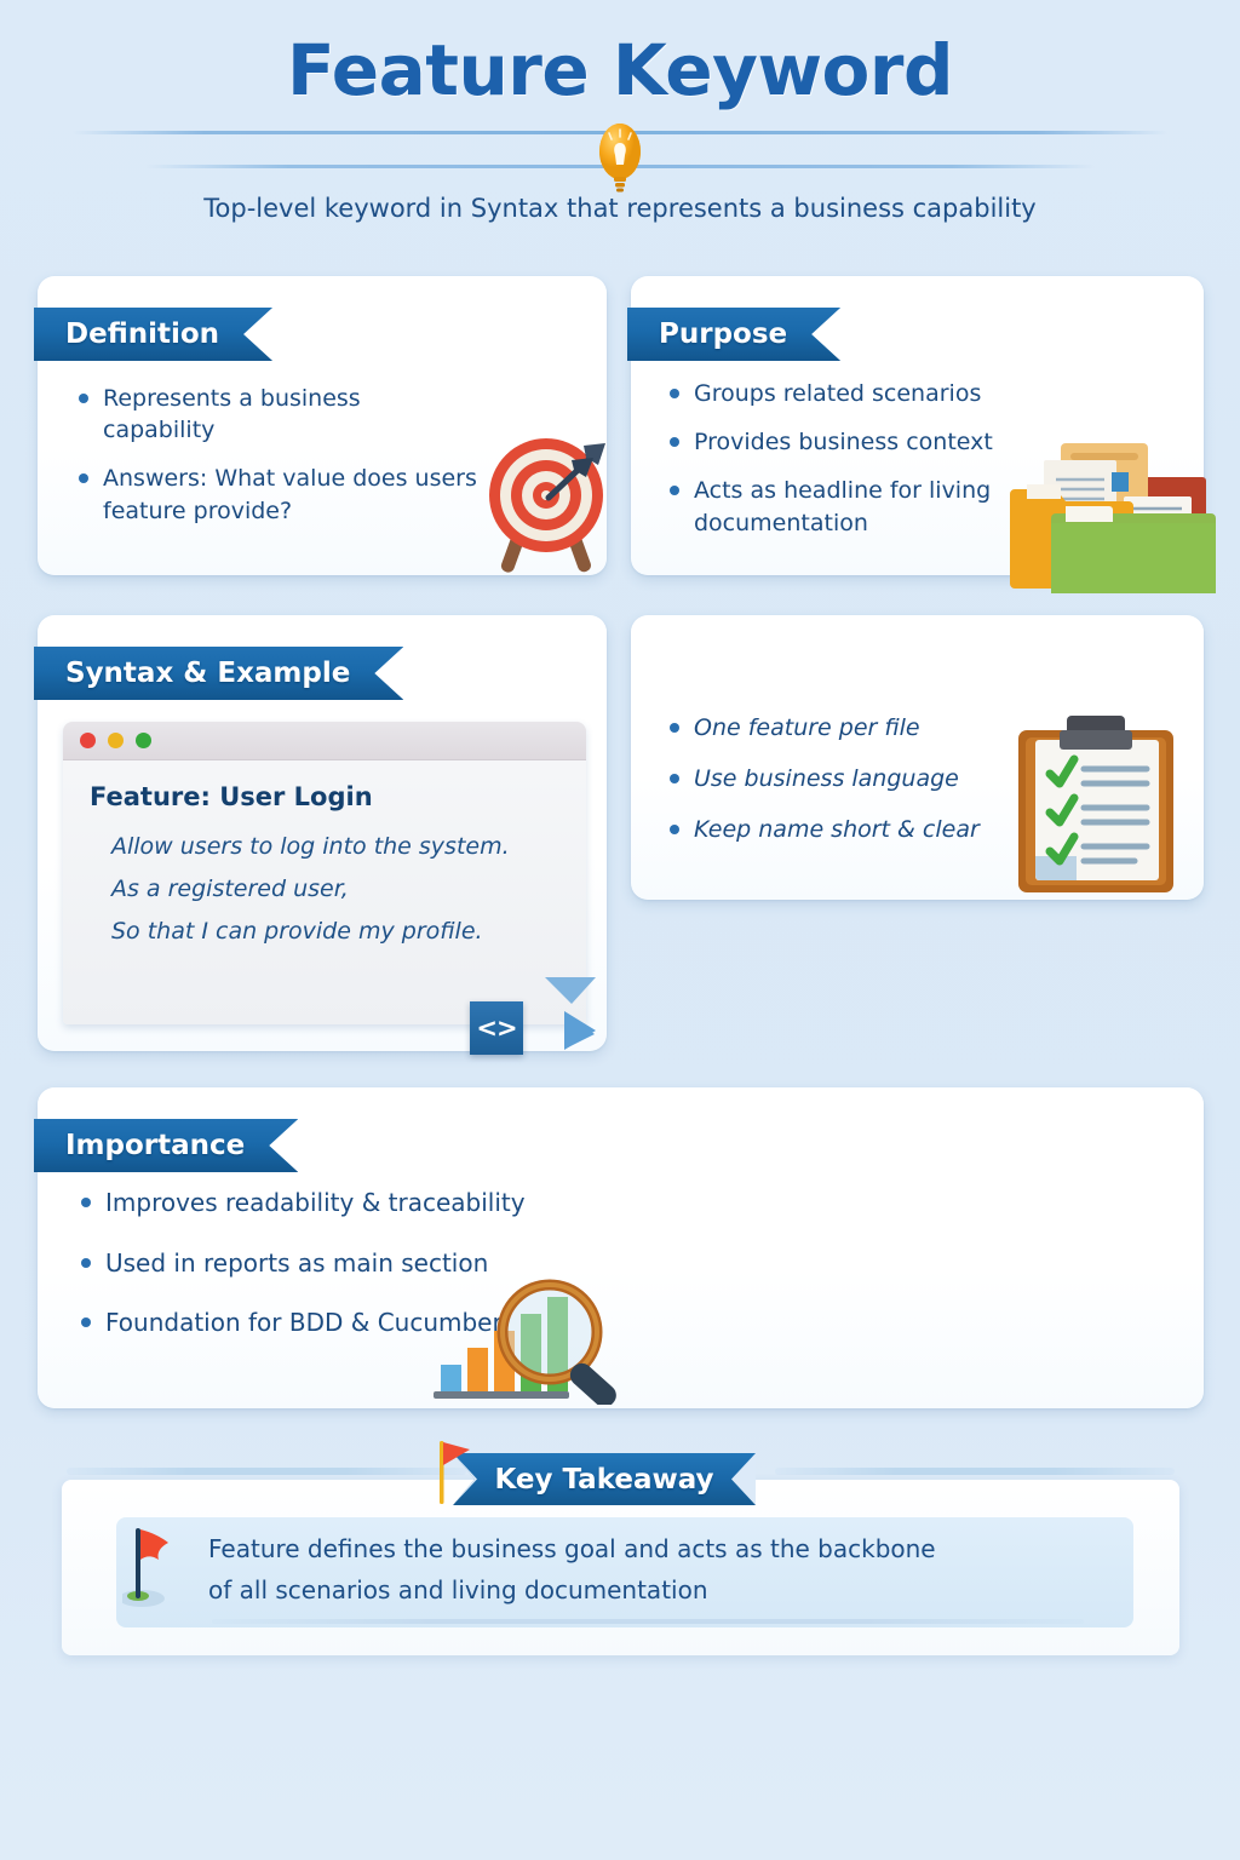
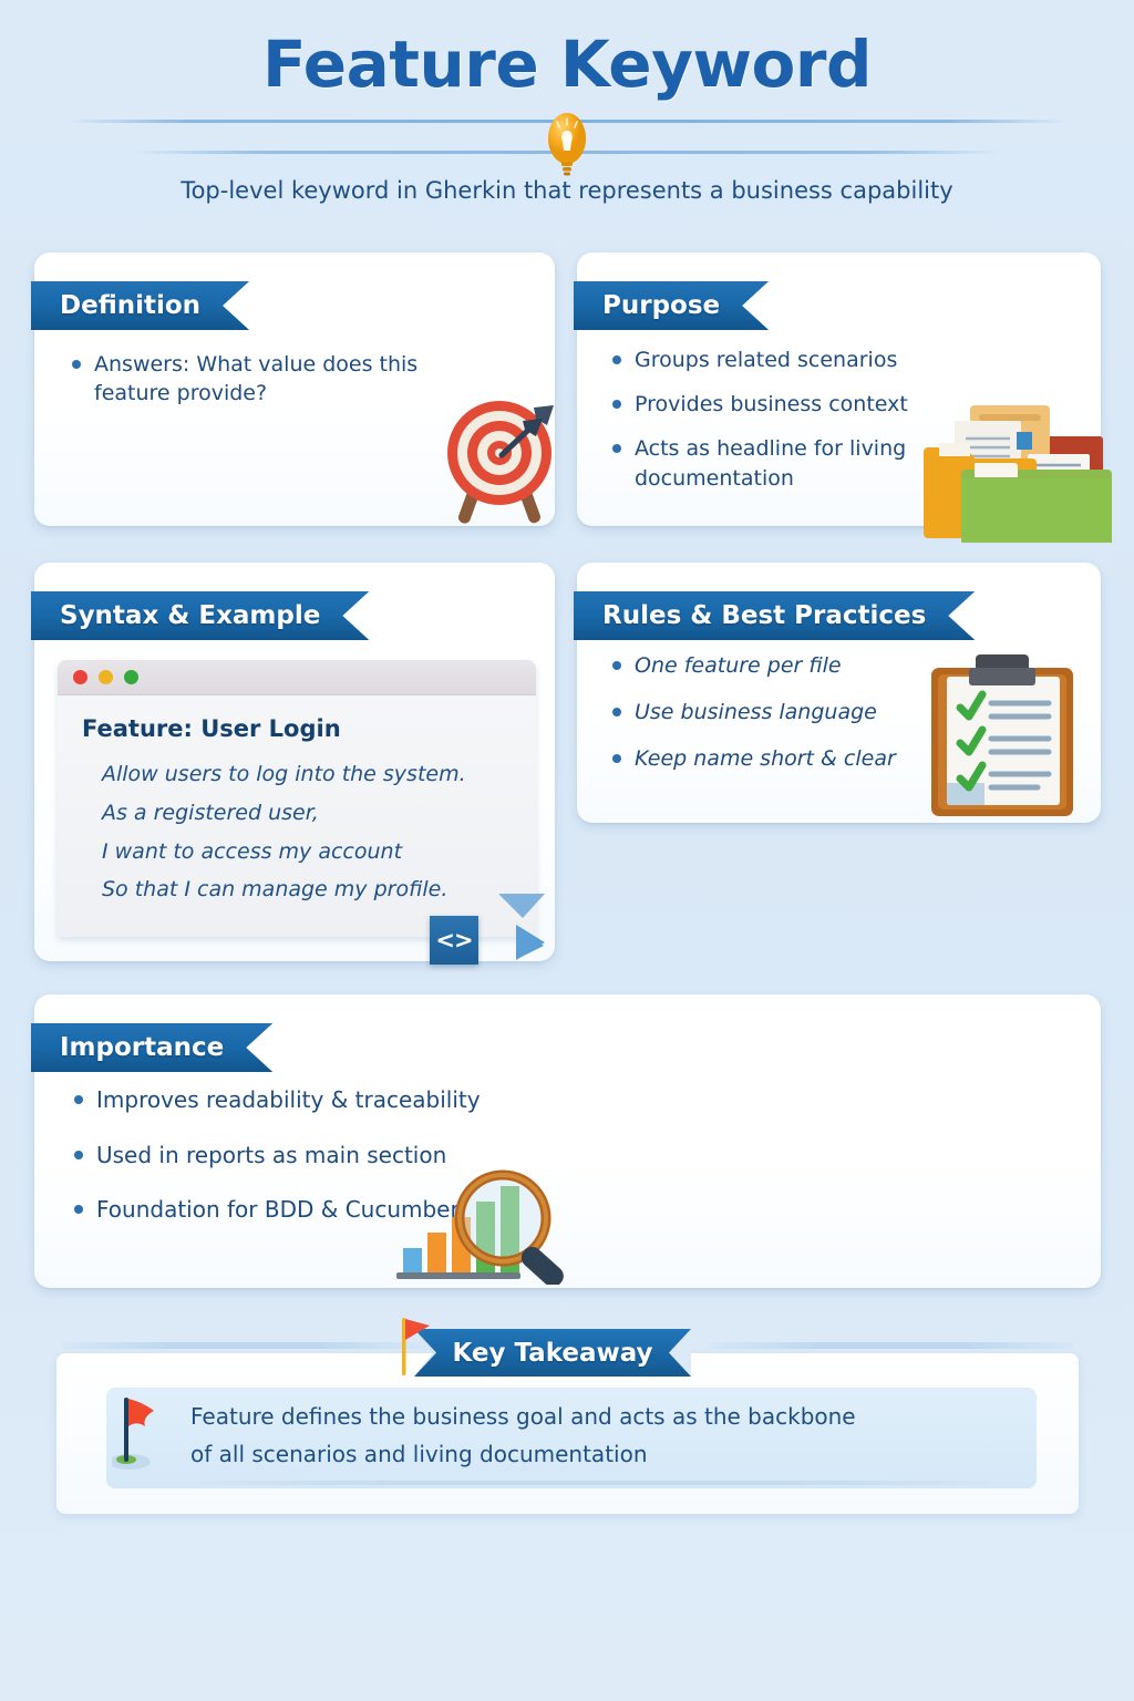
  Feature Keyword
- Top-level keyword in Syntax that represents a business capability
+ Top-level keyword in Gherkin that represents a business capability
  Definition
- Represents a business capability
- Answers: What value does users feature provide?
+ Answers: What value does this feature provide?
  Purpose
  Groups related scenarios
  Provides business context
  Acts as headline for living documentation
  Syntax & Example
  Feature: User Login
  Allow users to log into the system.
  As a registered user,
+ I want to access my account
- So that I can provide my profile.
+ So that I can manage my profile.
  <>
+ Rules & Best Practices
  One feature per file
  Use business language
  Keep name short & clear
  Importance
  Improves readability & traceability
  Used in reports as main section
  Foundation for BDD & Cucumber
  Key Takeaway
  Feature defines the business goal and acts as the backbone
  of all scenarios and living documentation
